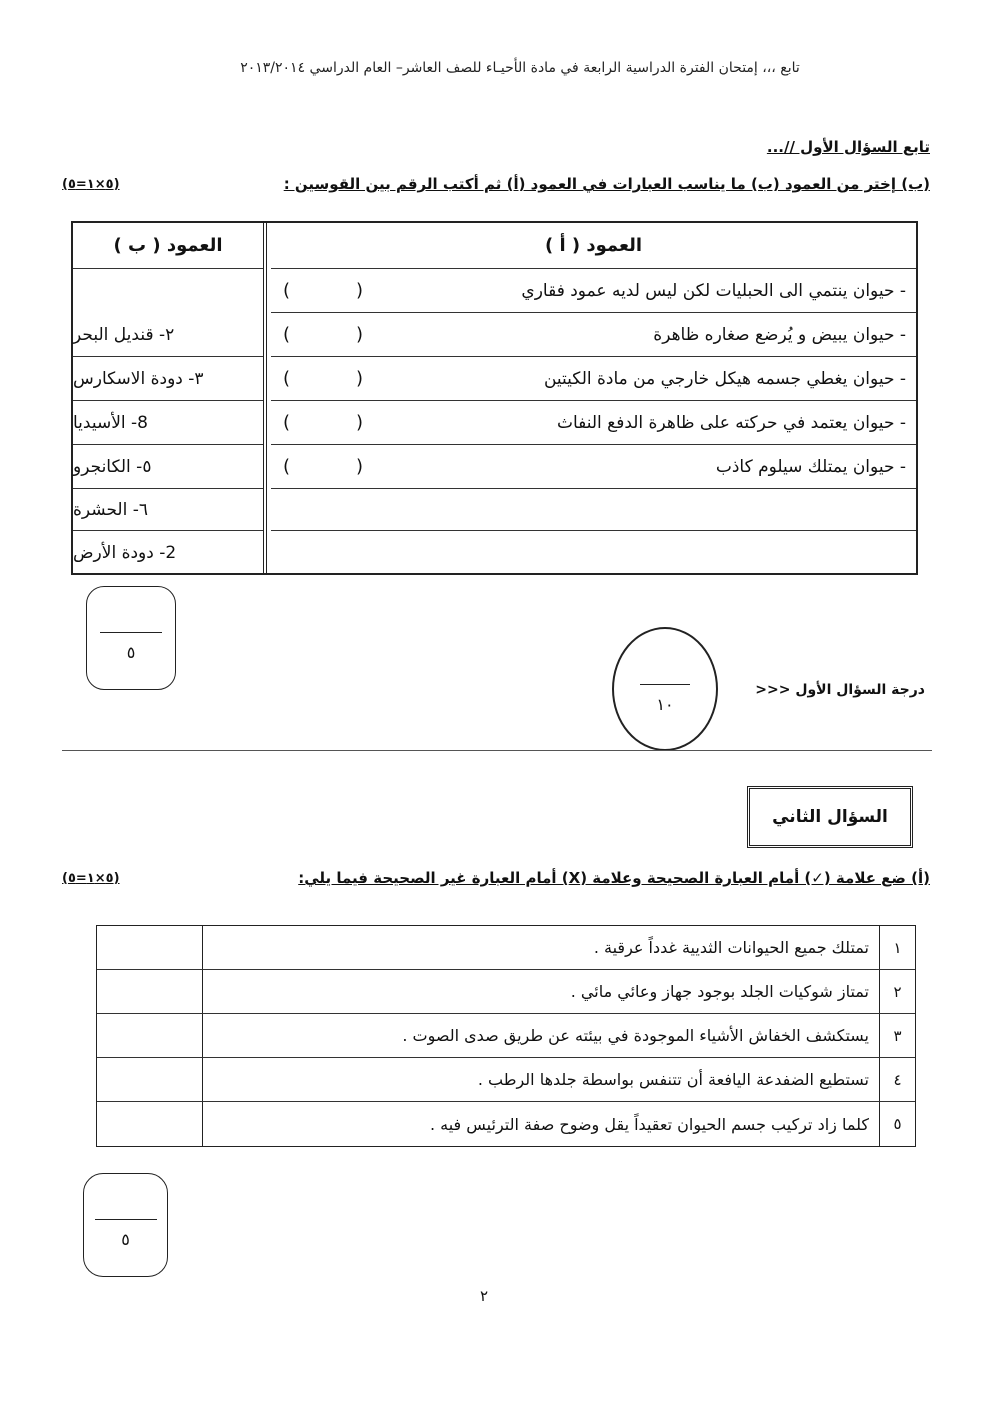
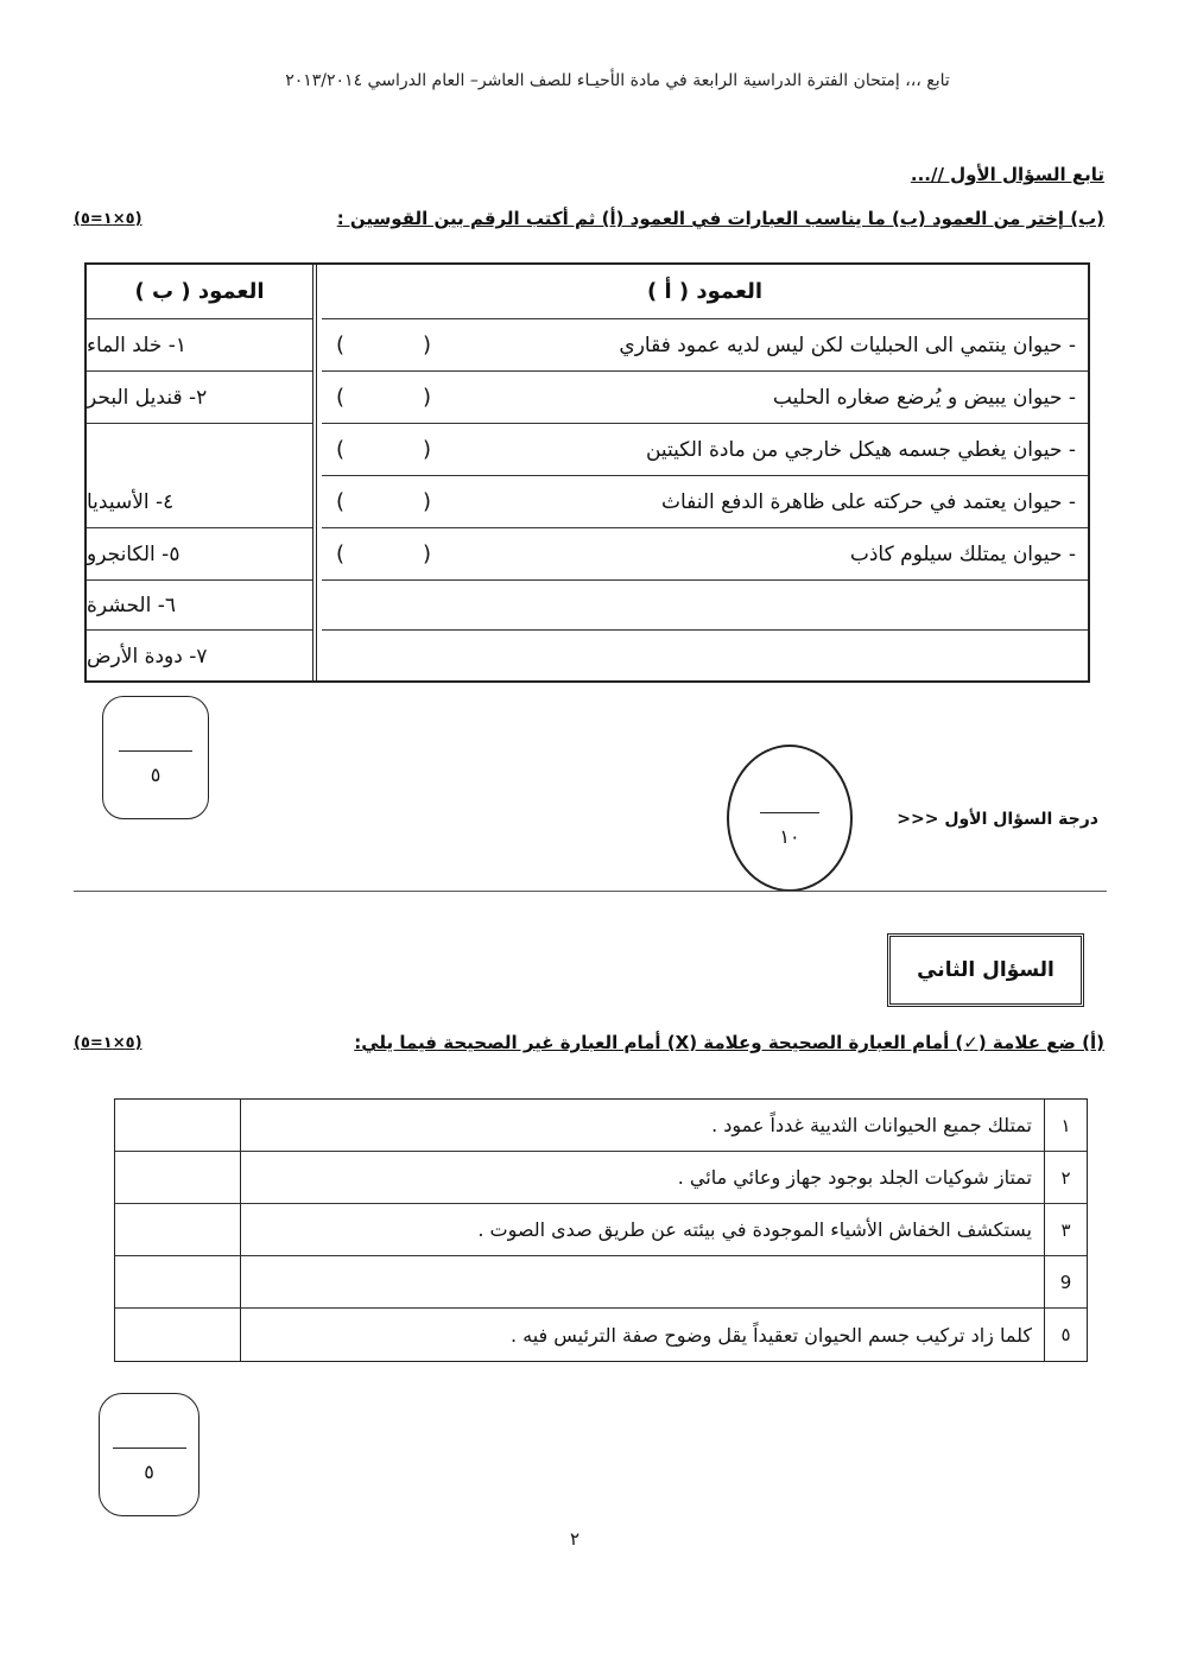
  تابع ،،، إمتحان الفترة الدراسية الرابعة في مادة الأحيـاء للصف العاشر– العام الدراسي ٢٠١٣/٢٠١٤
  تابع السؤال الأول //...
  (٥×١=٥)
  (ب) إختر من العمود (ب) ما يناسب العبارات في العمود (أ) ثم أكتب الرقم بين القوسين :
  العمود ( ب )
+ ١- خلد الماء
  ٢- قنديل البحر
- ٣- دودة الاسكارس
- 8- الأسيديا
+ ٤- الأسيديا
  ٥- الكانجرو
  ٦- الحشرة
- 2- دودة الأرض
+ ٧- دودة الأرض
  العمود ( أ )
  (
  )
  - حيوان ينتمي الى الحبليات لكن ليس لديه عمود فقاري
  (
  )
- - حيوان يبيض و يُرضع صغاره ظاهرة
+ - حيوان يبيض و يُرضع صغاره الحليب
  (
  )
  - حيوان يغطي جسمه هيكل خارجي من مادة الكيتين
  (
  )
  - حيوان يعتمد في حركته على ظاهرة الدفع النفاث
  (
  )
  - حيوان يمتلك سيلوم كاذب
  ٥
  ١٠
  درجة السؤال الأول <<<
  السؤال الثاني
  (٥×١=٥)
  (أ) ضع علامة (✓) أمام العبارة الصحيحة وعلامة (X) أمام العبارة غير الصحيحة فيما يلي:
- تمتلك جميع الحيوانات الثديية غدداً عرقية .
+ تمتلك جميع الحيوانات الثديية غدداً عمود .
  ١
  تمتاز شوكيات الجلد بوجود جهاز وعائي مائي .
  ٢
  يستكشف الخفاش الأشياء الموجودة في بيئته عن طريق صدى الصوت .
  ٣
- تستطيع الضفدعة اليافعة أن تتنفس بواسطة جلدها الرطب .
- ٤
+ 9
  كلما زاد تركيب جسم الحيوان تعقيداً يقل وضوح صفة الترئيس فيه .
  ٥
  ٥
  ٢
